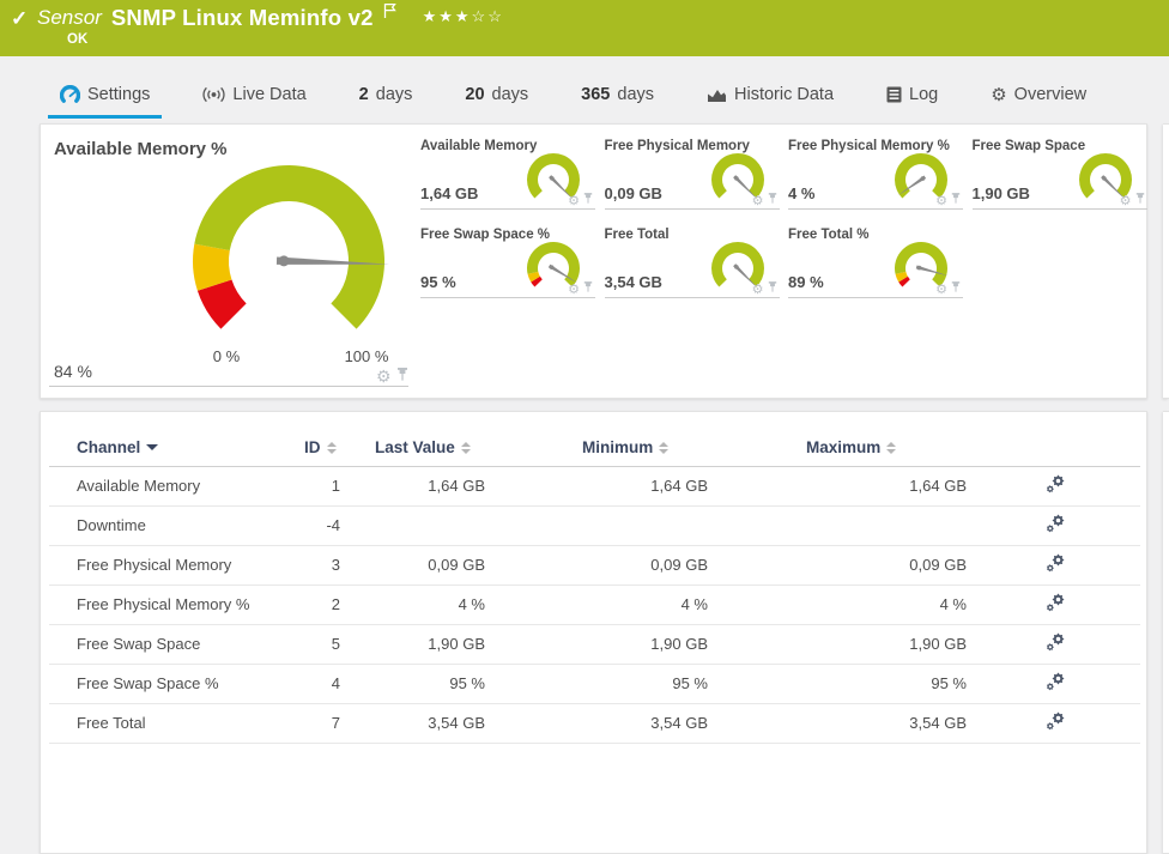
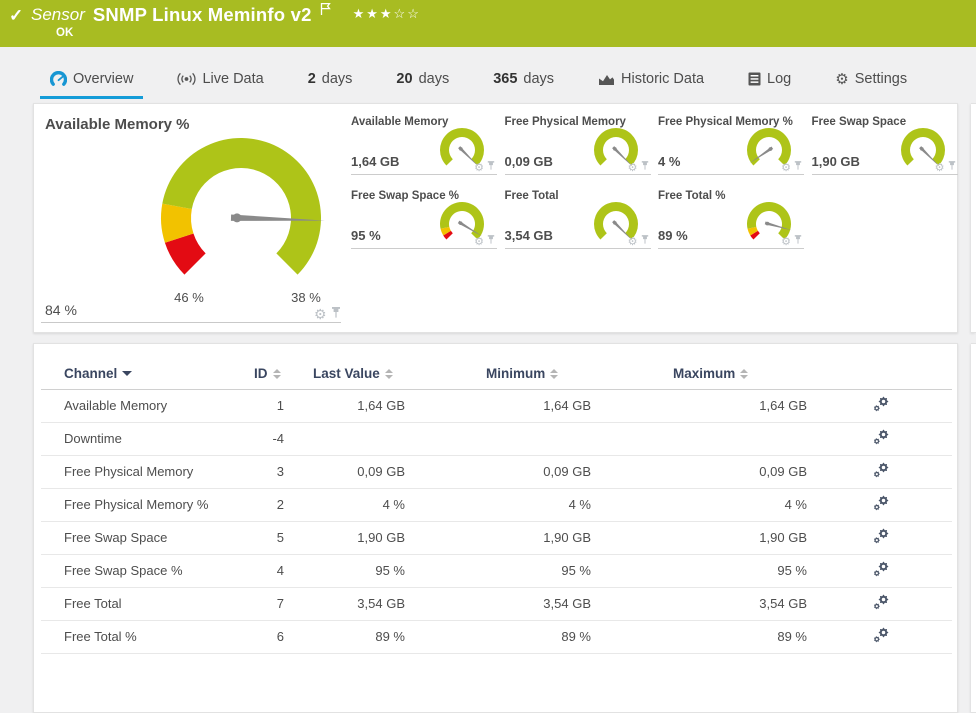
  ✓
  Sensor
  SNMP Linux Meminfo v2
  ★★★☆☆
  OK
- Settings
+ Overview
  Live Data
  2
  days
  20
  days
  365
  days
  Historic Data
  Log
  ⚙
- Overview
+ Settings
  Available Memory %
- 0 %
+ 46 %
- 100 %
+ 38 %
  84 %
  ⚙
  Available Memory
  1,64 GB
  ⚙
  Free Physical Memory
  0,09 GB
  ⚙
  Free Physical Memory %
  4 %
  ⚙
  Free Swap Space
  1,90 GB
  ⚙
  Free Swap Space %
  95 %
  ⚙
  Free Total
  3,54 GB
  ⚙
  Free Total %
  89 %
  ⚙
  Channel	ID	Last Value	Minimum	Maximum
  Available Memory	1	1,64 GB	1,64 GB	1,64 GB
  Downtime	-4
  Free Physical Memory	3	0,09 GB	0,09 GB	0,09 GB
  Free Physical Memory %	2	4 %	4 %	4 %
  Free Swap Space	5	1,90 GB	1,90 GB	1,90 GB
  Free Swap Space %	4	95 %	95 %	95 %
  Free Total	7	3,54 GB	3,54 GB	3,54 GB
+ Free Total %	6	89 %	89 %	89 %
